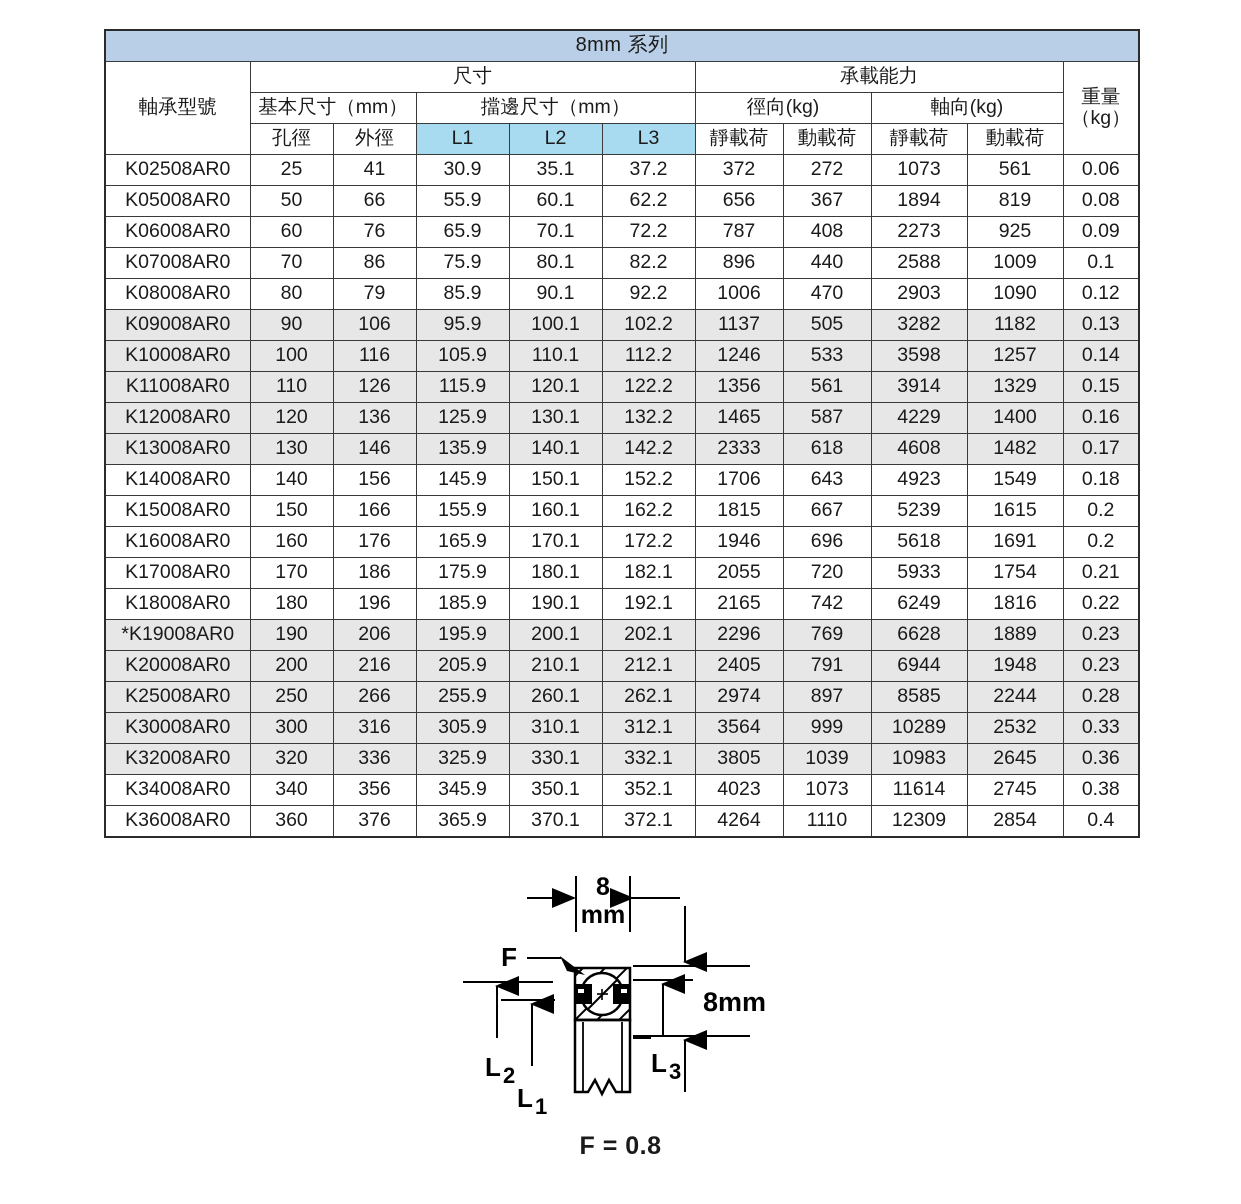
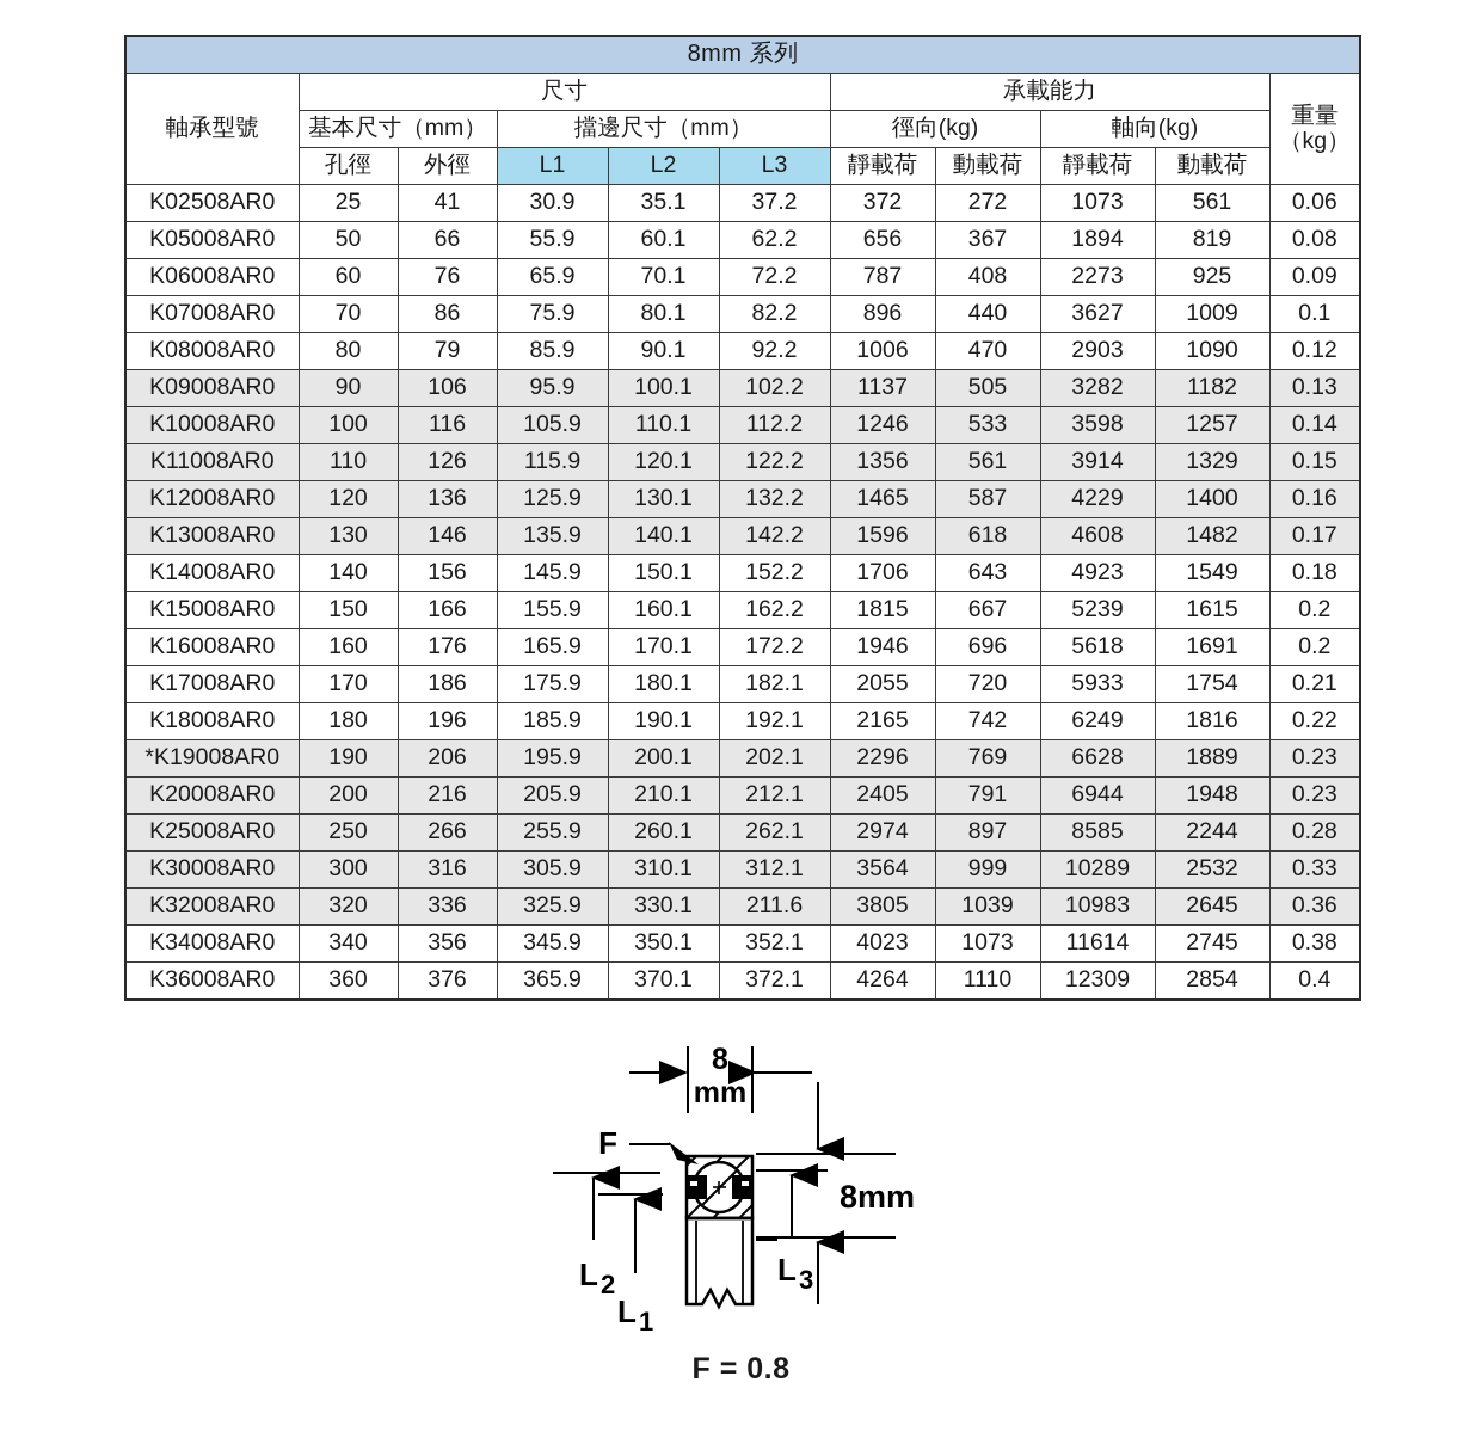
  8mm 系列
  軸承型號	尺寸	承載能力	重量 （kg）
  基本尺寸（mm）	擋邊尺寸（mm）	徑向(kg)	軸向(kg)
  孔徑	外徑	L1	L2	L3	靜載荷	動載荷	靜載荷	動載荷
  K02508AR0	25	41	30.9	35.1	37.2	372	272	1073	561	0.06
  K05008AR0	50	66	55.9	60.1	62.2	656	367	1894	819	0.08
  K06008AR0	60	76	65.9	70.1	72.2	787	408	2273	925	0.09
- K07008AR0	70	86	75.9	80.1	82.2	896	440	2588	1009	0.1
+ K07008AR0	70	86	75.9	80.1	82.2	896	440	3627	1009	0.1
  K08008AR0	80	79	85.9	90.1	92.2	1006	470	2903	1090	0.12
  K09008AR0	90	106	95.9	100.1	102.2	1137	505	3282	1182	0.13
  K10008AR0	100	116	105.9	110.1	112.2	1246	533	3598	1257	0.14
  K11008AR0	110	126	115.9	120.1	122.2	1356	561	3914	1329	0.15
  K12008AR0	120	136	125.9	130.1	132.2	1465	587	4229	1400	0.16
- K13008AR0	130	146	135.9	140.1	142.2	2333	618	4608	1482	0.17
+ K13008AR0	130	146	135.9	140.1	142.2	1596	618	4608	1482	0.17
  K14008AR0	140	156	145.9	150.1	152.2	1706	643	4923	1549	0.18
  K15008AR0	150	166	155.9	160.1	162.2	1815	667	5239	1615	0.2
  K16008AR0	160	176	165.9	170.1	172.2	1946	696	5618	1691	0.2
  K17008AR0	170	186	175.9	180.1	182.1	2055	720	5933	1754	0.21
  K18008AR0	180	196	185.9	190.1	192.1	2165	742	6249	1816	0.22
  *K19008AR0	190	206	195.9	200.1	202.1	2296	769	6628	1889	0.23
  K20008AR0	200	216	205.9	210.1	212.1	2405	791	6944	1948	0.23
  K25008AR0	250	266	255.9	260.1	262.1	2974	897	8585	2244	0.28
  K30008AR0	300	316	305.9	310.1	312.1	3564	999	10289	2532	0.33
- K32008AR0	320	336	325.9	330.1	332.1	3805	1039	10983	2645	0.36
+ K32008AR0	320	336	325.9	330.1	211.6	3805	1039	10983	2645	0.36
  K34008AR0	340	356	345.9	350.1	352.1	4023	1073	11614	2745	0.38
  K36008AR0	360	376	365.9	370.1	372.1	4264	1110	12309	2854	0.4
  8
  mm
  F
  L
  2
  L
  1
  L
  3
  8mm
  F = 0.8
